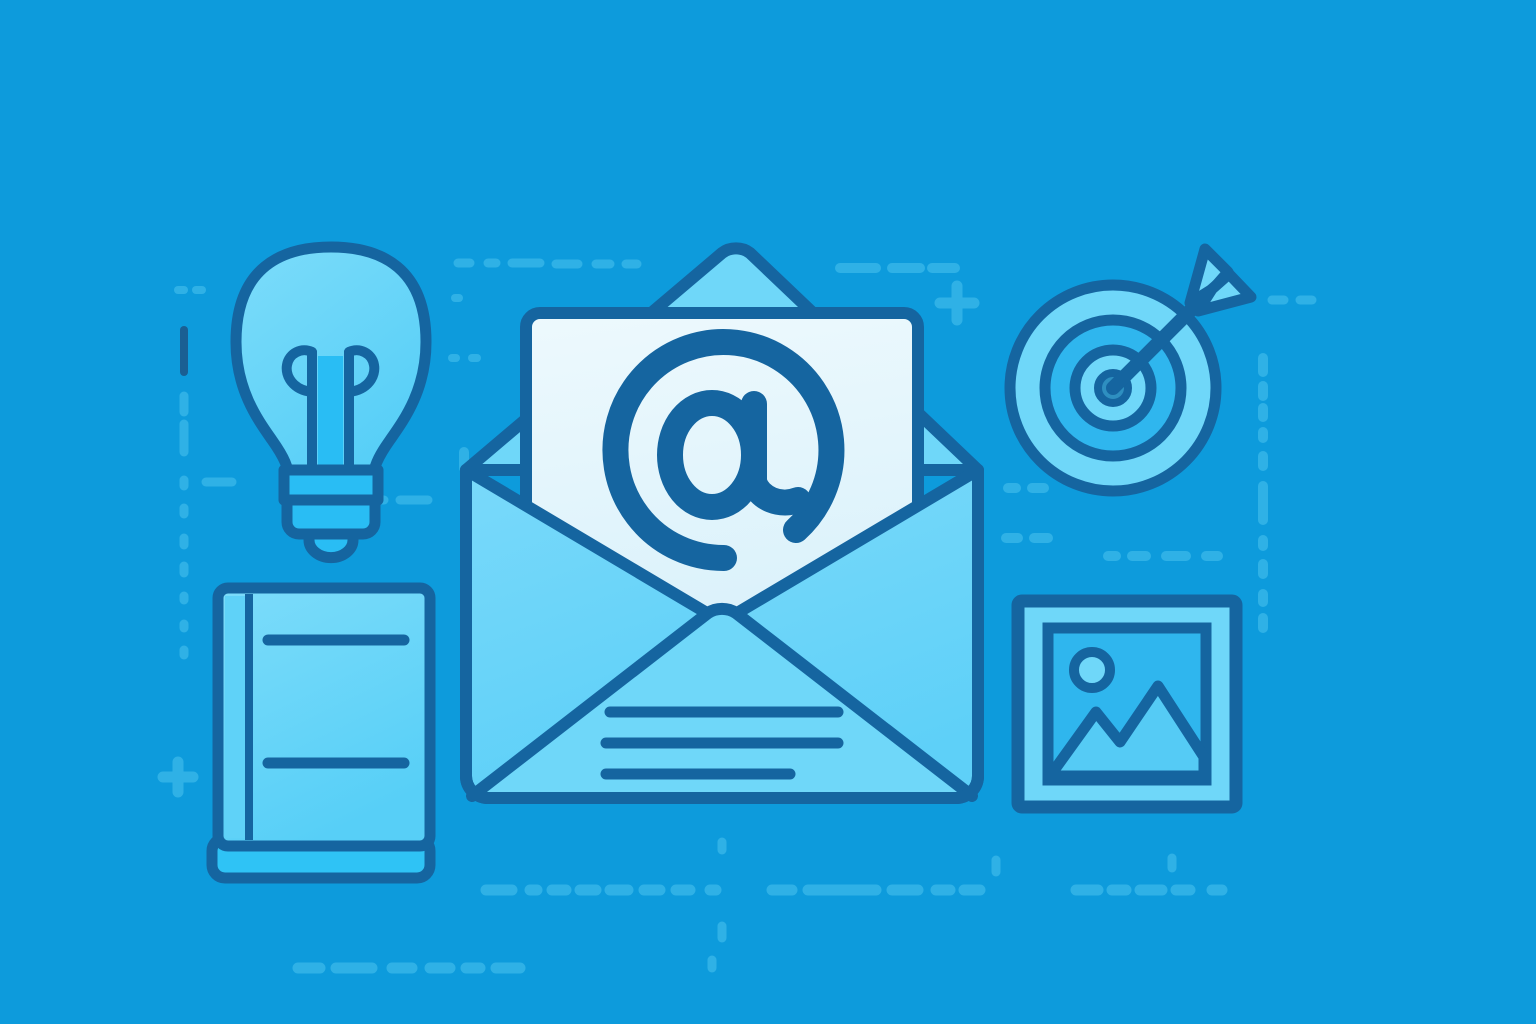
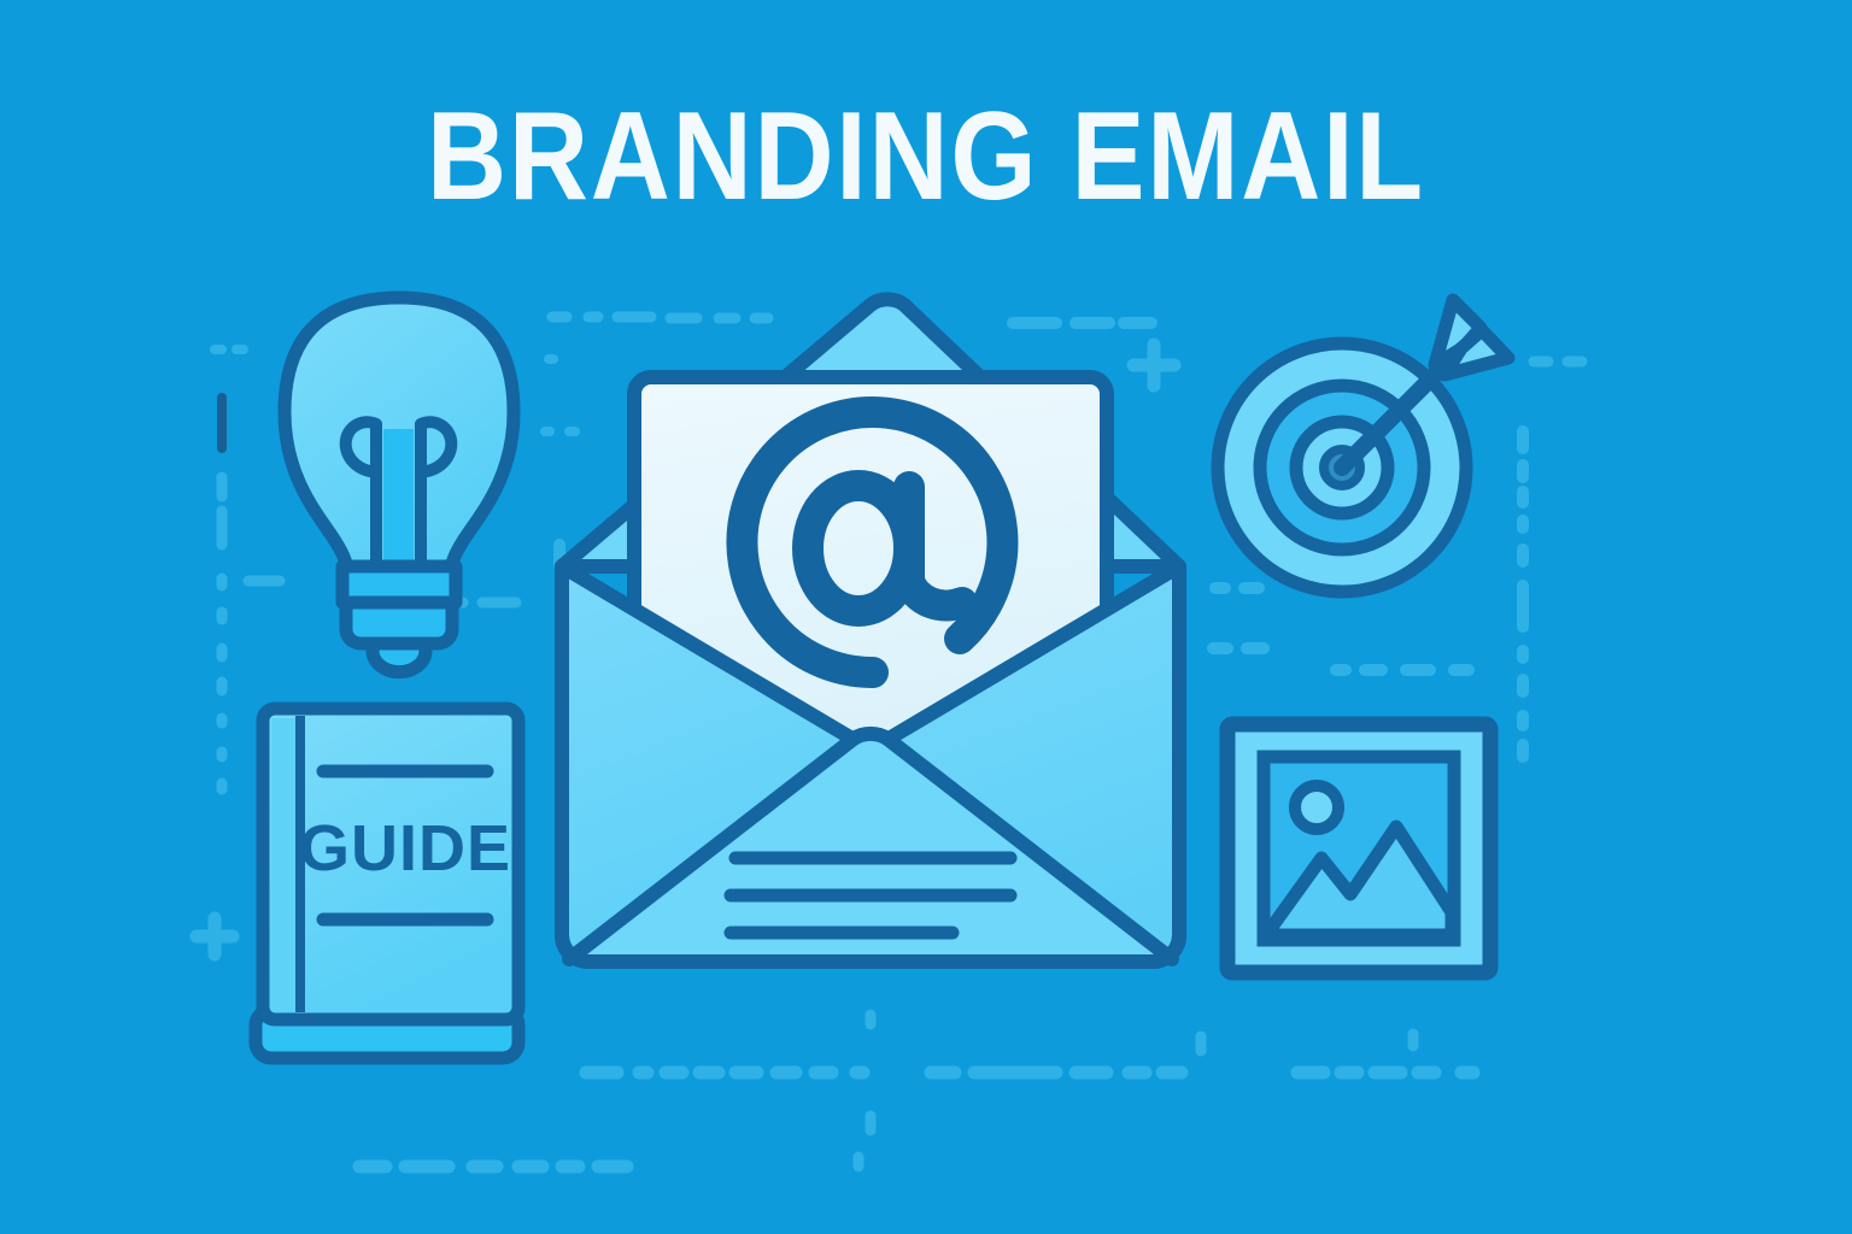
+ BRANDING EMAIL
+ GUIDE
